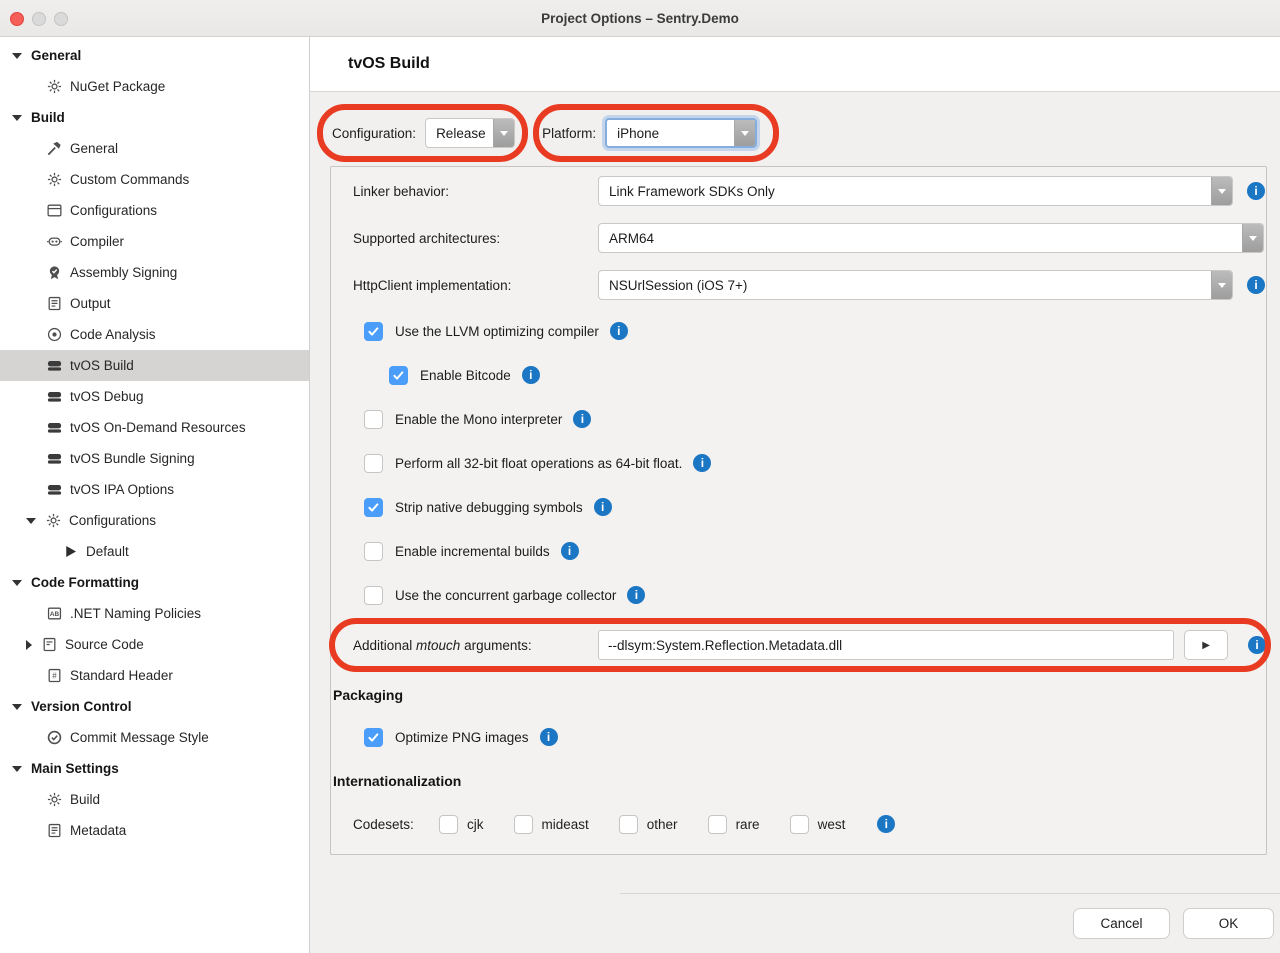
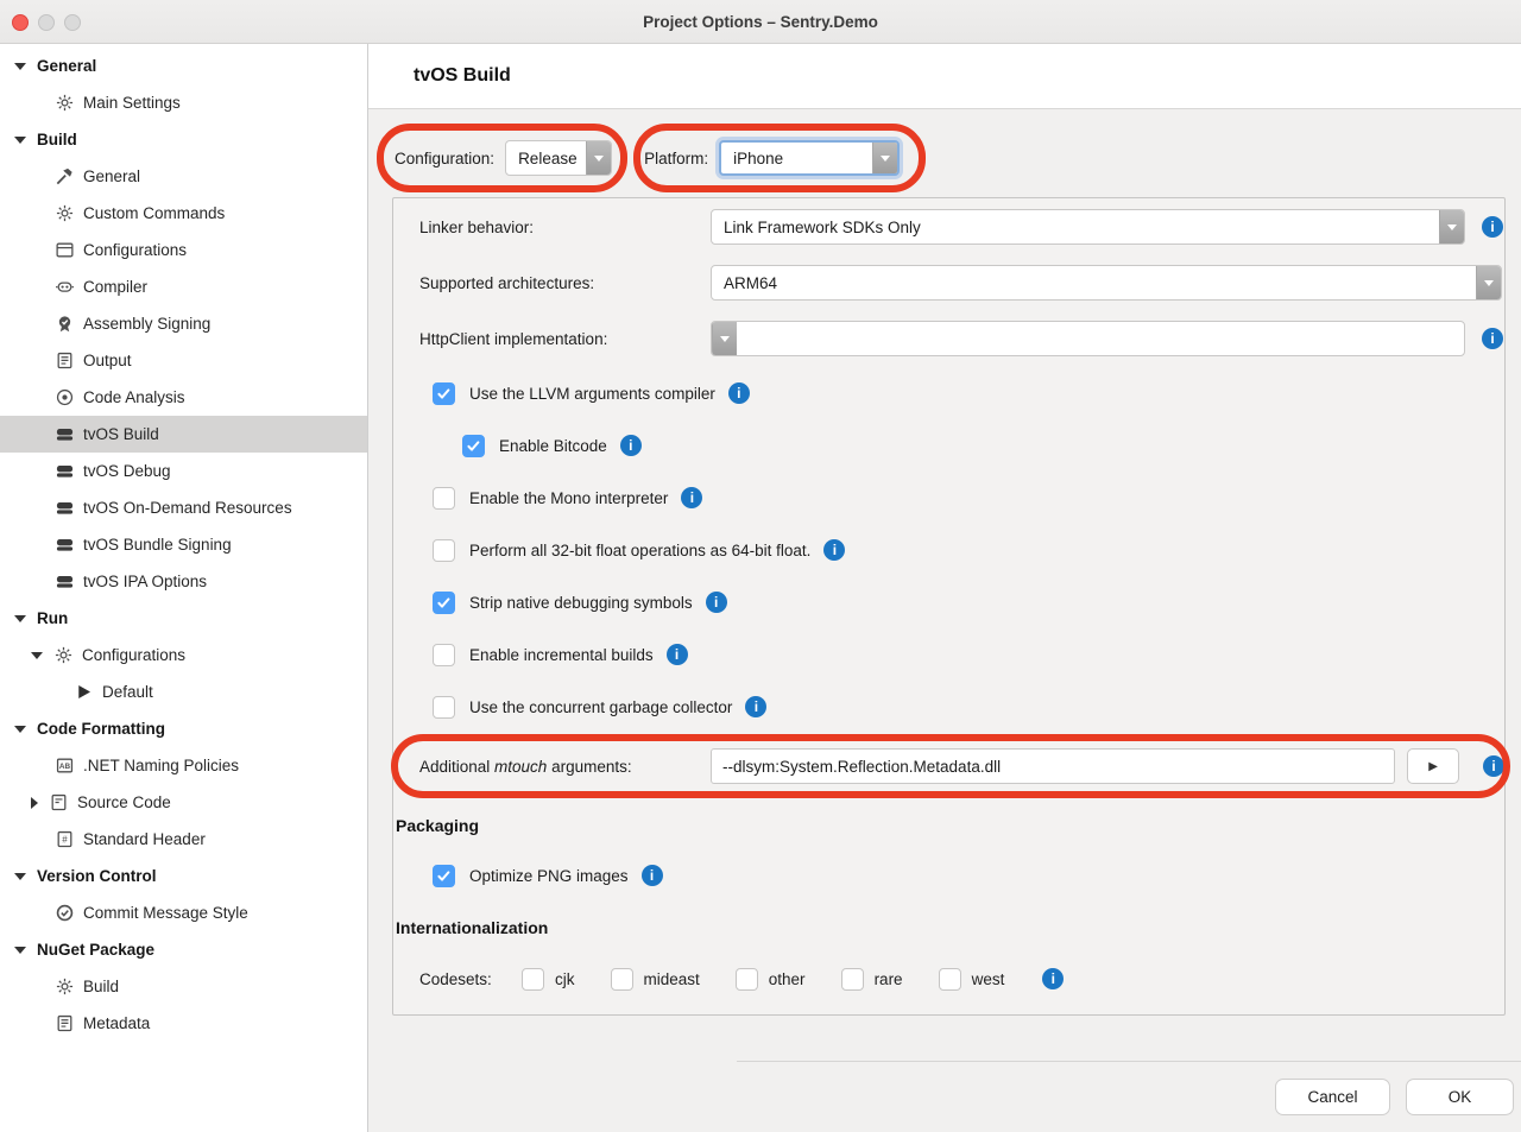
  Project Options – Sentry.Demo
  General
- NuGet Package
+ Main Settings
  Build
  General
  Custom Commands
  Configurations
  Compiler
  Assembly Signing
  Output
  Code Analysis
  tvOS Build
  tvOS Debug
  tvOS On-Demand Resources
  tvOS Bundle Signing
  tvOS IPA Options
+ Run
  Configurations
  Default
  Code Formatting
  .NET Naming Policies
  Source Code
  #
  Standard Header
  Version Control
  Commit Message Style
- Main Settings
+ NuGet Package
  Build
  Metadata
  tvOS Build
  Configuration:
  Release
  Platform:
  iPhone
  Linker behavior:
  Link Framework SDKs Only
  i
  Supported architectures:
  ARM64
  HttpClient implementation:
- NSUrlSession (iOS 7+)
  i
- Use the LLVM optimizing compiler
+ Use the LLVM arguments compiler
  i
  Enable Bitcode
  i
  Enable the Mono interpreter
  i
  Perform all 32-bit float operations as 64-bit float.
  i
  Strip native debugging symbols
  i
  Enable incremental builds
  i
  Use the concurrent garbage collector
  i
  Additional mtouch arguments:
  --dlsym:System.Reflection.Metadata.dll
  ▶
  i
  Packaging
  Optimize PNG images
  i
  Internationalization
  Codesets:
  cjk
  mideast
  other
  rare
  west
  i
  Cancel
  OK
